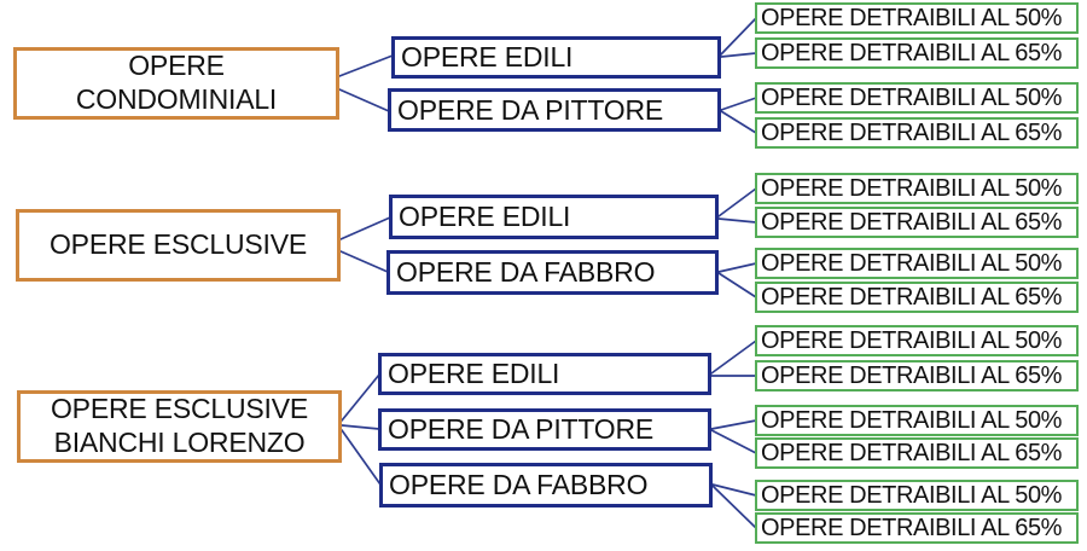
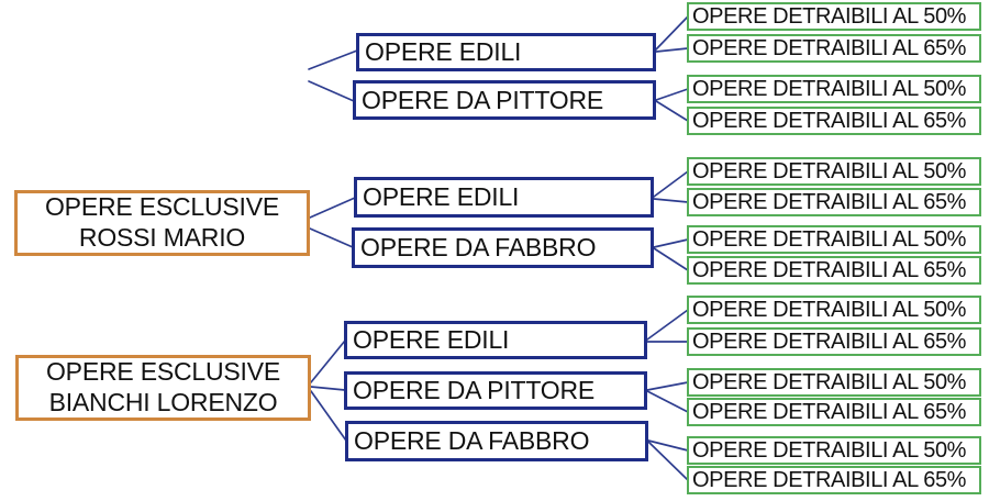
- OPERE
- CONDOMINIALI
  OPERE EDILI
  OPERE DA PITTORE
  OPERE DETRAIBILI AL 50%
  OPERE DETRAIBILI AL 65%
  OPERE DETRAIBILI AL 50%
  OPERE DETRAIBILI AL 65%
  OPERE ESCLUSIVE
+ ROSSI MARIO
  OPERE EDILI
  OPERE DA FABBRO
  OPERE DETRAIBILI AL 50%
  OPERE DETRAIBILI AL 65%
  OPERE DETRAIBILI AL 50%
  OPERE DETRAIBILI AL 65%
  OPERE ESCLUSIVE
  BIANCHI LORENZO
  OPERE EDILI
  OPERE DA PITTORE
  OPERE DA FABBRO
  OPERE DETRAIBILI AL 50%
  OPERE DETRAIBILI AL 65%
  OPERE DETRAIBILI AL 50%
  OPERE DETRAIBILI AL 65%
  OPERE DETRAIBILI AL 50%
  OPERE DETRAIBILI AL 65%
